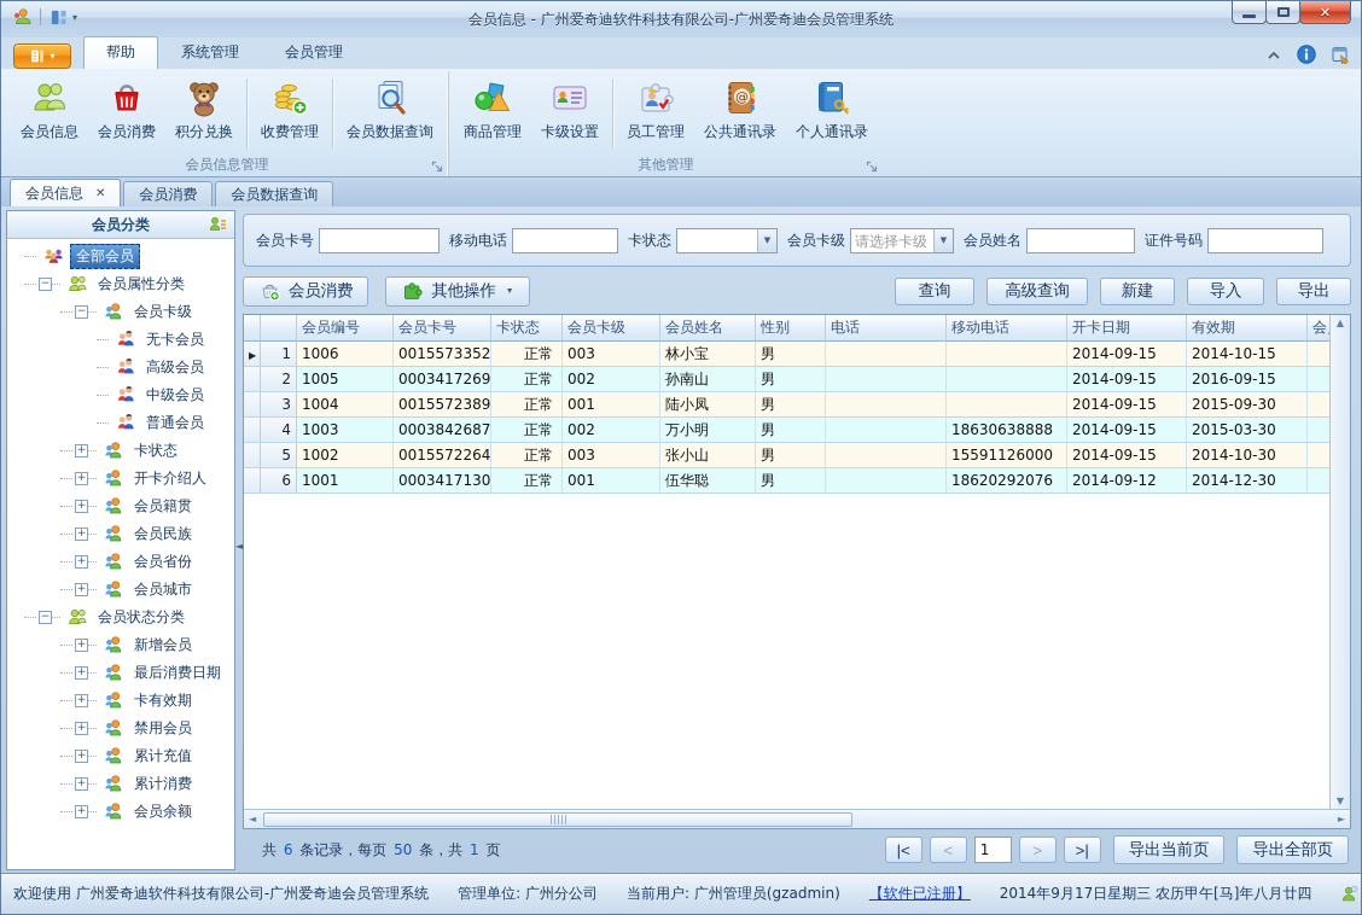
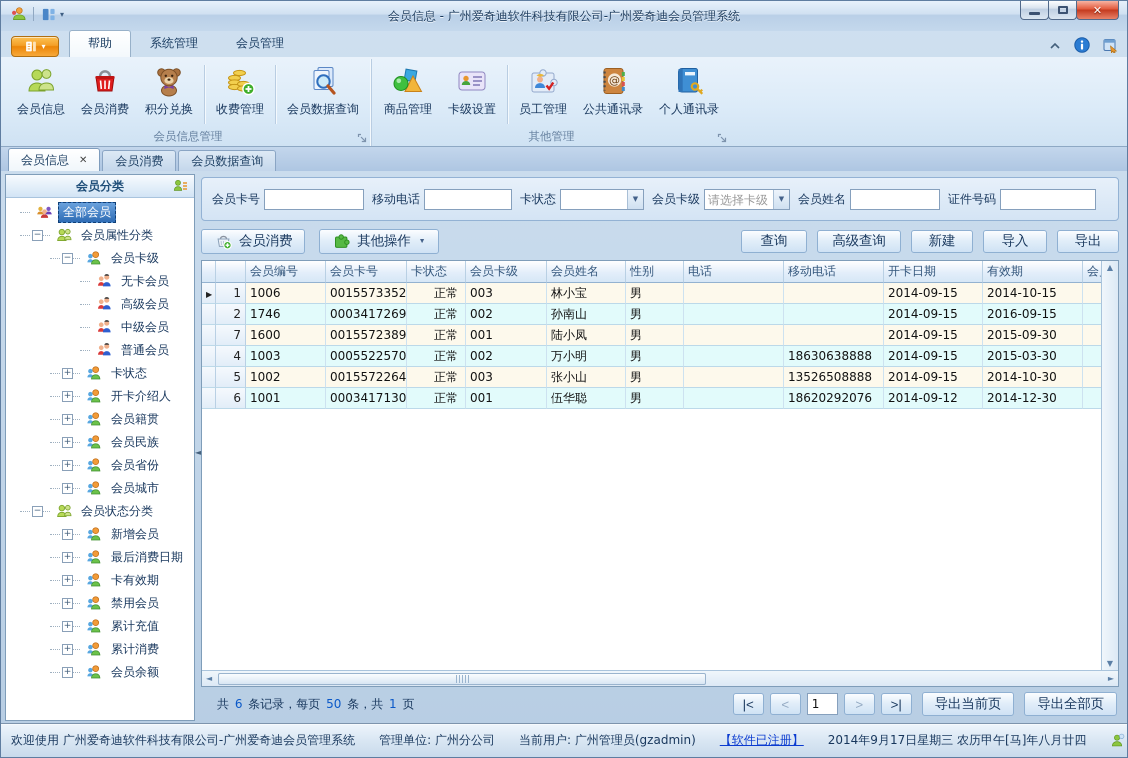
  ▾
  会员信息 - 广州爱奇迪软件科技有限公司-广州爱奇迪会员管理系统
  ✕
  ▾
  帮助
  系统管理
  会员管理
  会员信息
  会员消费
  积分兑换
  收费管理
  会员数据查询
  会员信息管理
  商品管理
  卡级设置
  员工管理
  @
  公共通讯录
  个人通讯录
  其他管理
  会员信息
  ✕
  会员消费
  会员数据查询
  会员分类
  全部会员
  −
  会员属性分类
  −
  会员卡级
  无卡会员
  高级会员
  中级会员
  普通会员
  +
  卡状态
  +
  开卡介绍人
  +
  会员籍贯
  +
  会员民族
  +
  会员省份
  +
  会员城市
  −
  会员状态分类
  +
  新增会员
  +
  最后消费日期
  +
  卡有效期
  +
  禁用会员
  +
  累计充值
  +
  累计消费
  +
  会员余额
  ◄
  会员卡号
  移动电话
  卡状态
  ▼
  会员卡级
  请选择卡级
  ▼
  会员姓名
  证件号码
  会员消费
  其他操作
  查询
  高级查询
  新建
  导入
  导出
  会员编号
  会员卡号
  卡状态
  会员卡级
  会员姓名
  性别
  电话
  移动电话
  开卡日期
  有效期
  ▶
  1
  1006
  0015573352
  正常
  003
  林小宝
  男
  2014-09-15
  2014-10-15
  2
- 1005
+ 1746
  0003417269
  正常
  002
  孙南山
  男
  2014-09-15
  2016-09-15
- 3
+ 7
- 1004
+ 1600
  0015572389
  正常
  001
  陆小凤
  男
  2014-09-15
  2015-09-30
  4
  1003
- 0003842687
+ 0005522570
  正常
  002
  万小明
  男
  18630638888
  2014-09-15
  2015-03-30
  5
  1002
  0015572264
  正常
  003
  张小山
  男
- 15591126000
+ 13526508888
  2014-09-15
  2014-10-30
  6
  1001
  0003417130
  正常
  001
  伍华聪
  男
  18620292076
  2014-09-12
  2014-12-30
  ▲
  ▼
  ◄
  ►
  共 6 条记录，每页 50 条，共 1 页
  |<
  <
  1
  >
  >|
  导出当前页
  导出全部页
  欢迎使用 广州爱奇迪软件科技有限公司-广州爱奇迪会员管理系统
  管理单位: 广州分公司
  当前用户: 广州管理员(gzadmin)
  【软件已注册】
  2014年9月17日星期三 农历甲午[马]年八月廿四
